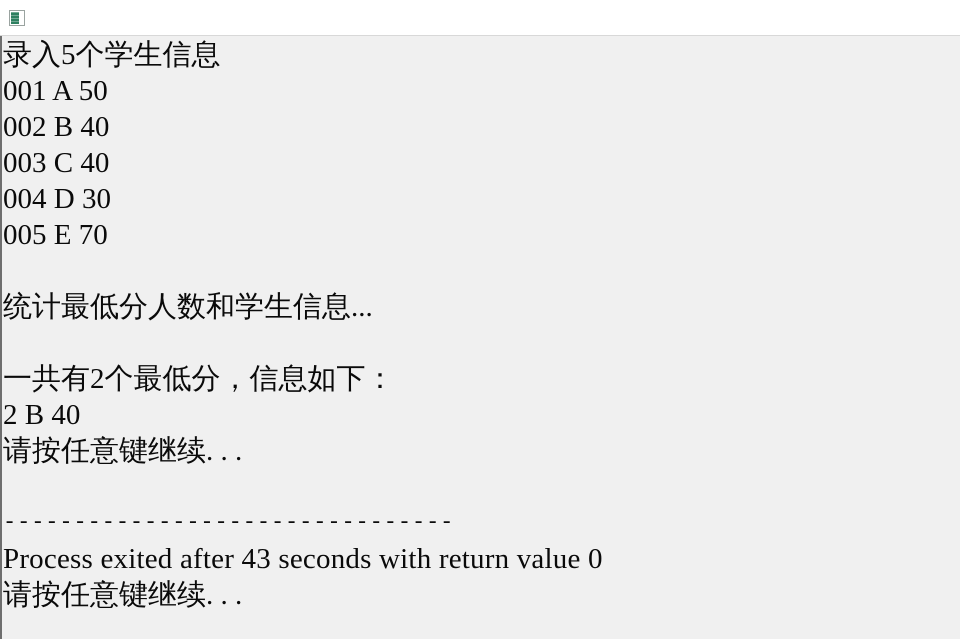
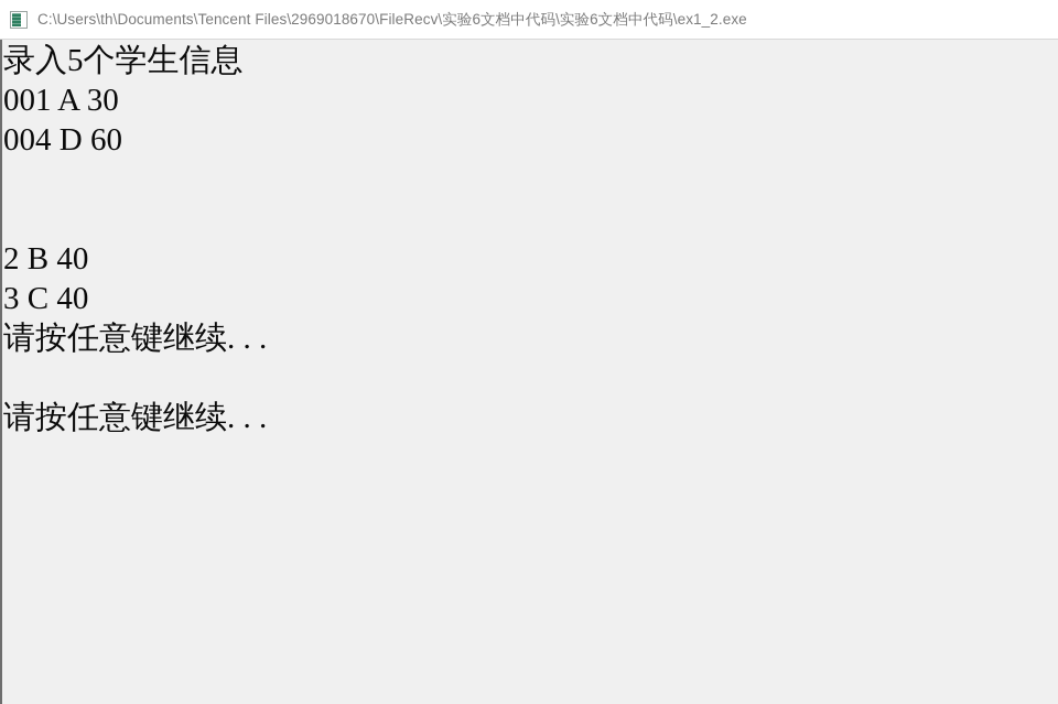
+ C:\Users\th\Documents\Tencent Files\2969018670\FileRecv\实验6文档中代码\实验6文档中代码\ex1_2.exe
  录入5个学生信息
- 001 A 50
+ 001 A 30
- 002 B 40
- 003 C 40
- 004 D 30
+ 004 D 60
- 005 E 70
- 统计最低分人数和学生信息...
- 一共有2个最低分，信息如下：
  2 B 40
+ 3 C 40
  请按任意键继续. . .
- --------------------------------
- Process exited after 43 seconds with return value 0
  请按任意键继续. . .
